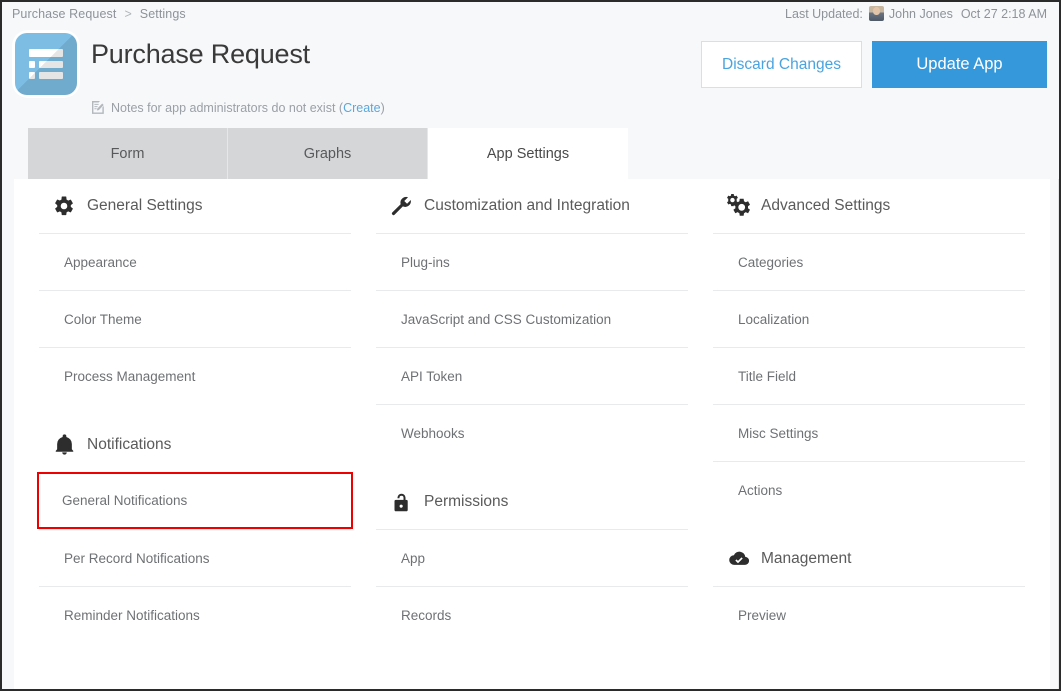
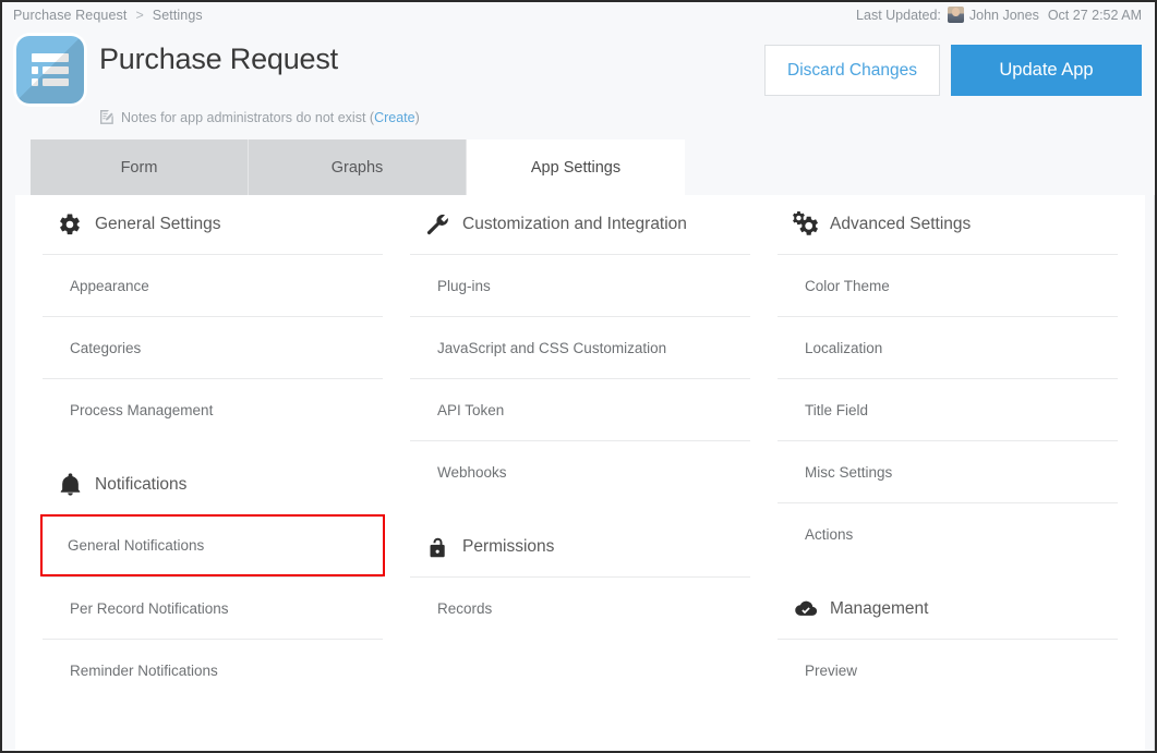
  Purchase Request
  >
  Settings
  Last Updated:
  John Jones
- Oct 27 2:18 AM
+ Oct 27 2:52 AM
  Purchase Request
  Notes for app administrators do not exist (
  Create
  )
  Discard Changes
  Update App
  Form
  Graphs
  App Settings
  General Settings
  Appearance
- Color Theme
+ Categories
  Process Management
  Notifications
  General Notifications
  Per Record Notifications
  Reminder Notifications
  Customization and Integration
  Plug-ins
  JavaScript and CSS Customization
  API Token
  Webhooks
  Permissions
- App
  Records
  Advanced Settings
- Categories
+ Color Theme
  Localization
  Title Field
  Misc Settings
  Actions
  Management
  Preview
